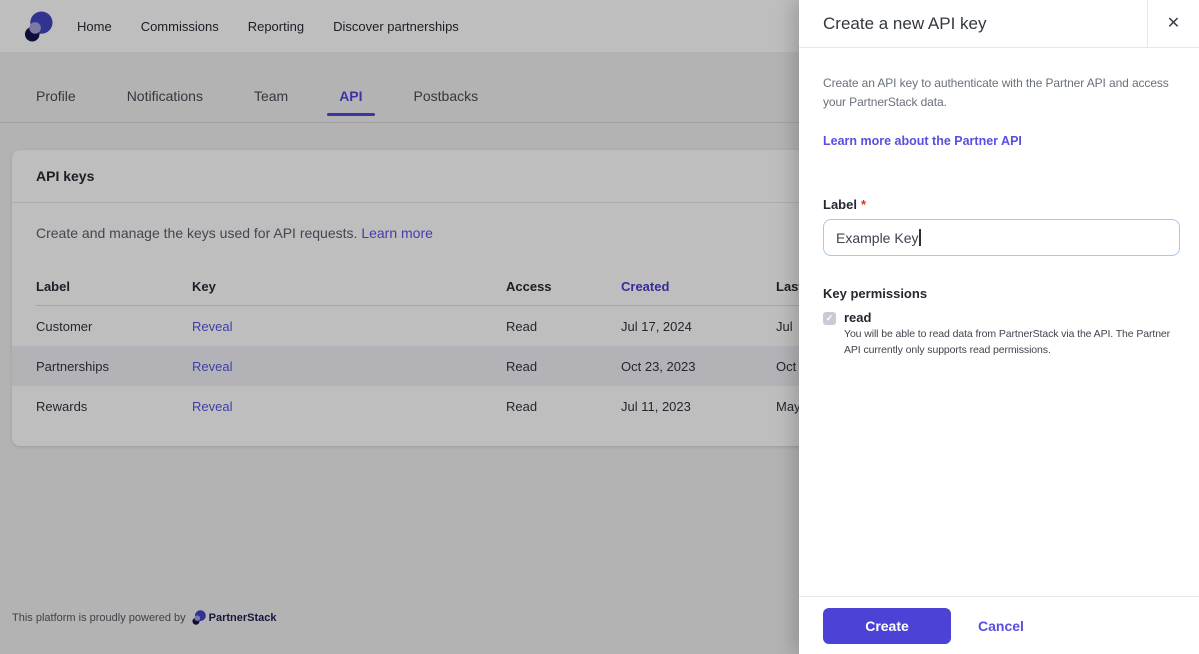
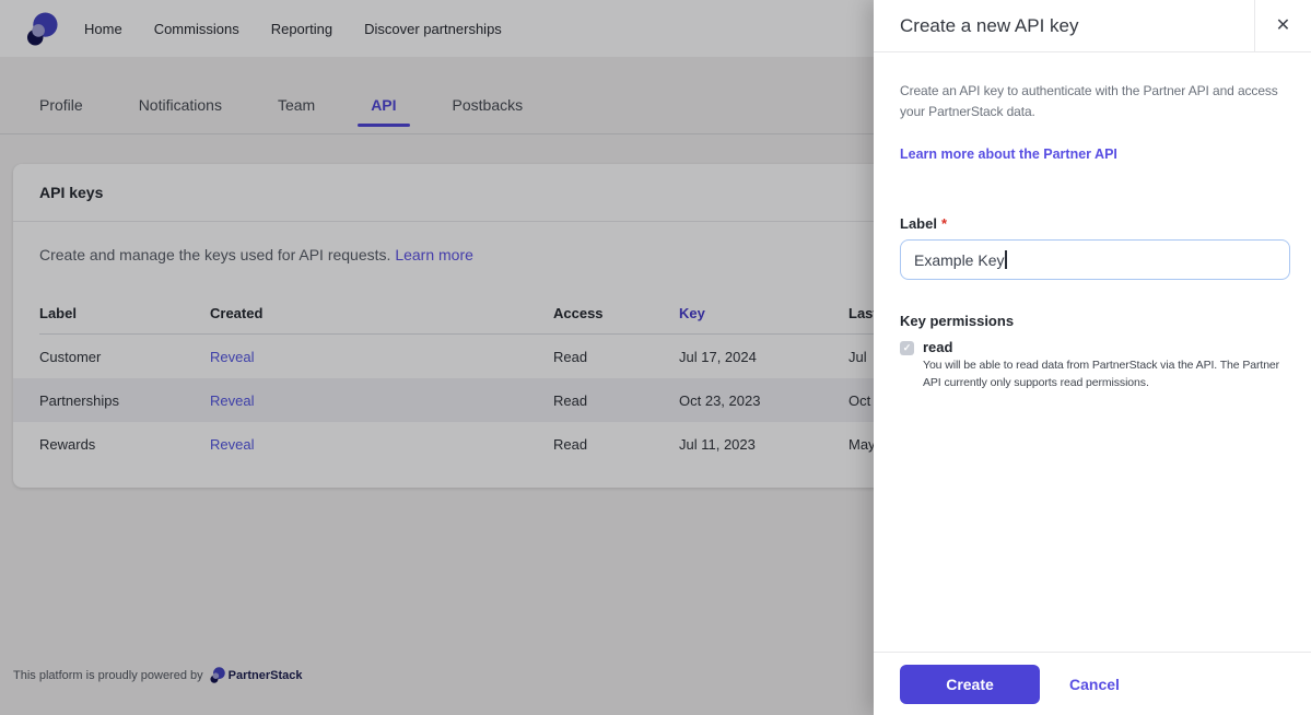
  Home
  Commissions
  Reporting
  Discover partnerships
  Profile
  Notifications
  Team
  API
  Postbacks
  API keys
  Create and manage the keys used for API requests. Learn more
  Label
- Key
+ Created
  Access
- Created
+ Key
  Customer
  Reveal
  Read
  Jul 17, 2024
  Jul
  Partnerships
  Reveal
  Read
  Oct 23, 2023
  Oct
  Rewards
  Reveal
  Read
  Jul 11, 2023
  May
  This platform is proudly powered by
  PartnerStack
  Create a new API key
  ✕
  Create an API key to authenticate with the Partner API and access your PartnerStack data.
  Learn more about the Partner API
  Label *
  Example Key
  Key permissions
  ✓
  read
  You will be able to read data from PartnerStack via the API. The Partner API currently only supports read permissions.
  Create
  Cancel
